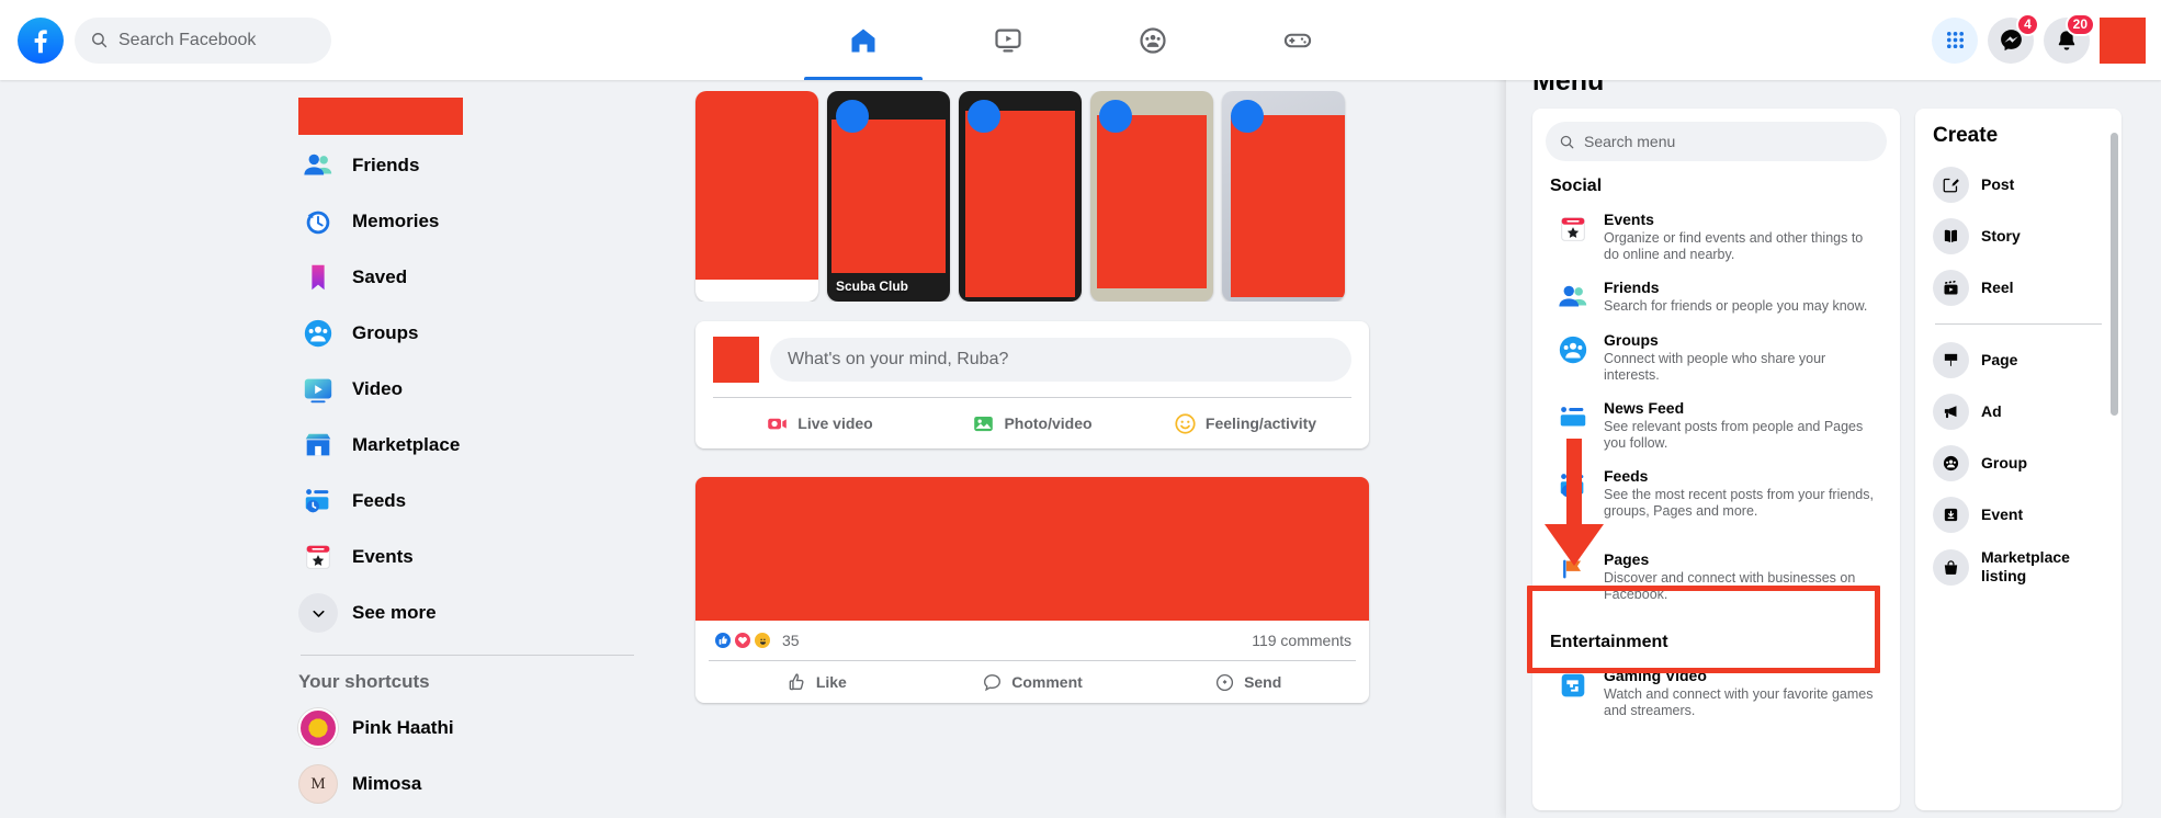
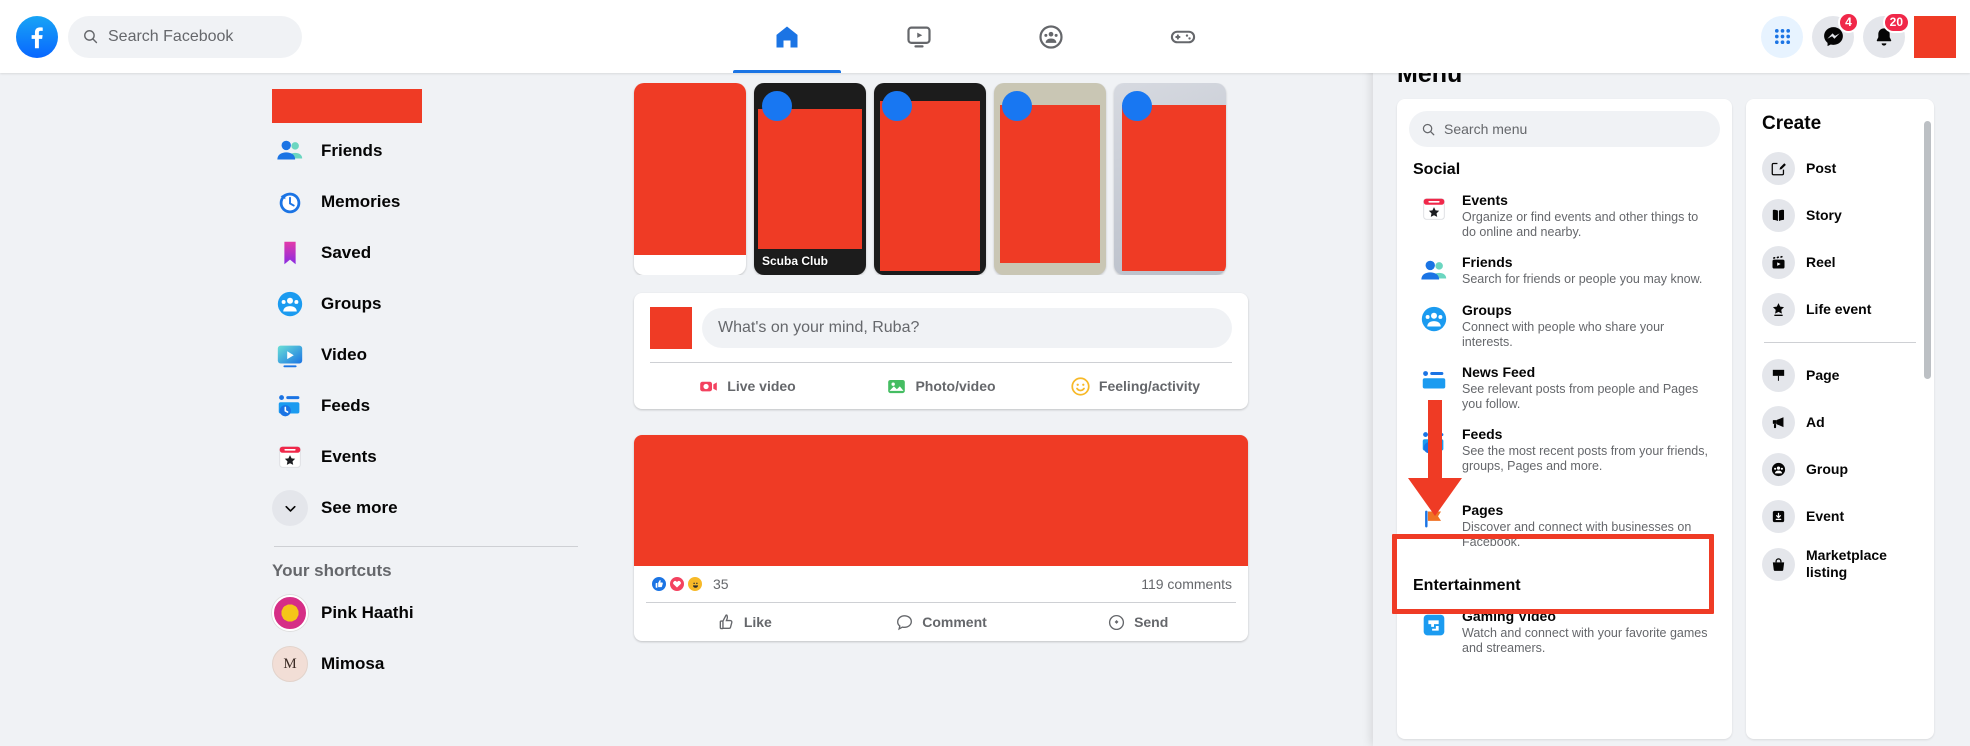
  Search Facebook
  4
  20
  Friends
  Memories
  Saved
  Groups
  Video
- Marketplace
  Feeds
  Events
  See more
  Your shortcuts
  Pink Haathi
  M
  Mimosa
  Scuba Club
  What's on your mind, Ruba?
  Live video
  Photo/video
  Feeling/activity
  35
  119 comments
  Like
  Comment
  Send
  Menu
  Search menu
  Social
  Events
  Organize or find events and other things to do online and nearby.
  Friends
  Search for friends or people you may know.
  Groups
  Connect with people who share your interests.
  News Feed
  See relevant posts from people and Pages you follow.
  Feeds
  See the most recent posts from your friends, groups, Pages and more.
  Pages
  Discover and connect with businesses on Facebook.
  Entertainment
  Gaming Video
  Watch and connect with your favorite games and streamers.
  Create
  Post
  Story
  Reel
+ Life event
  Page
  Ad
  Group
  Event
  Marketplace listing
